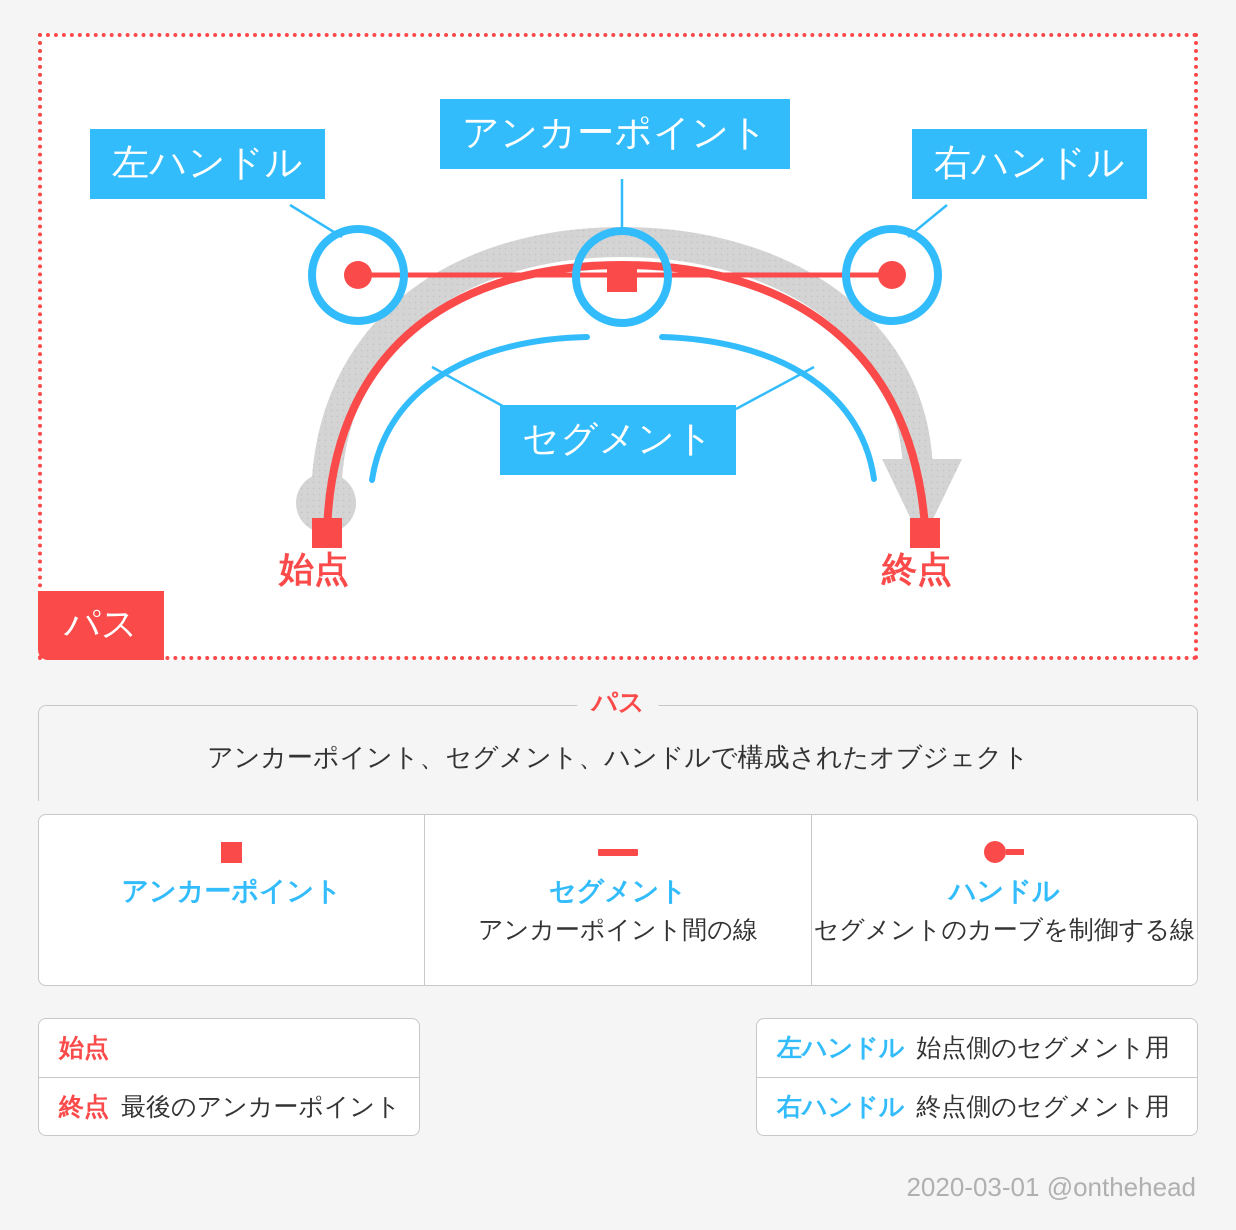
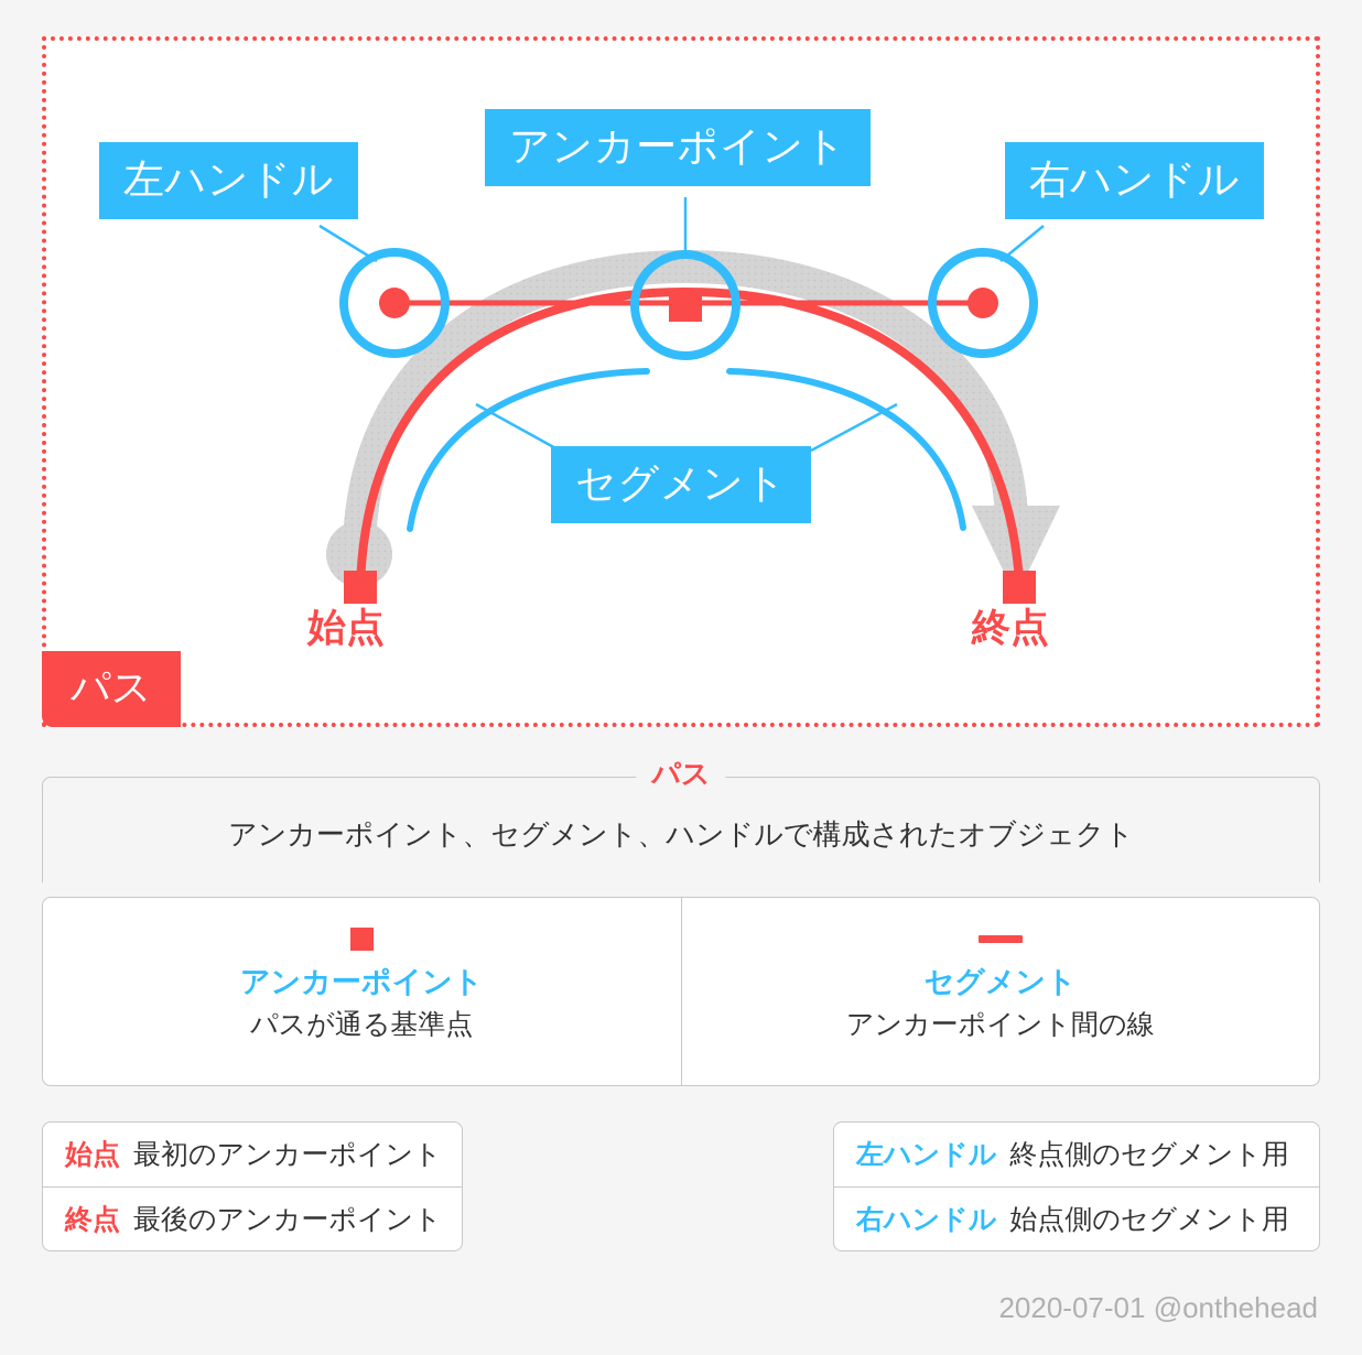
  左ハンドル
  アンカーポイント
  右ハンドル
  セグメント
  始点
  終点
  パス
  パス
  アンカーポイント、セグメント、ハンドルで構成されたオブジェクト
  アンカーポイント
+ パスが通る基準点
  セグメント
  アンカーポイント間の線
- ハンドル
- セグメントのカーブを制御する線
  始点
+ 最初のアンカーポイント
  終点
  最後のアンカーポイント
  左ハンドル
- 始点側のセグメント用
+ 終点側のセグメント用
  右ハンドル
- 終点側のセグメント用
+ 始点側のセグメント用
- 2020-03-01 @onthehead
+ 2020-07-01 @onthehead
